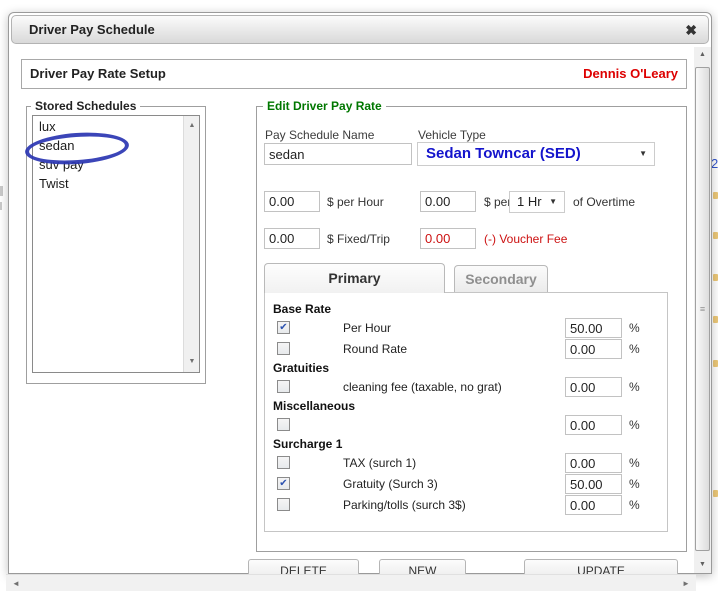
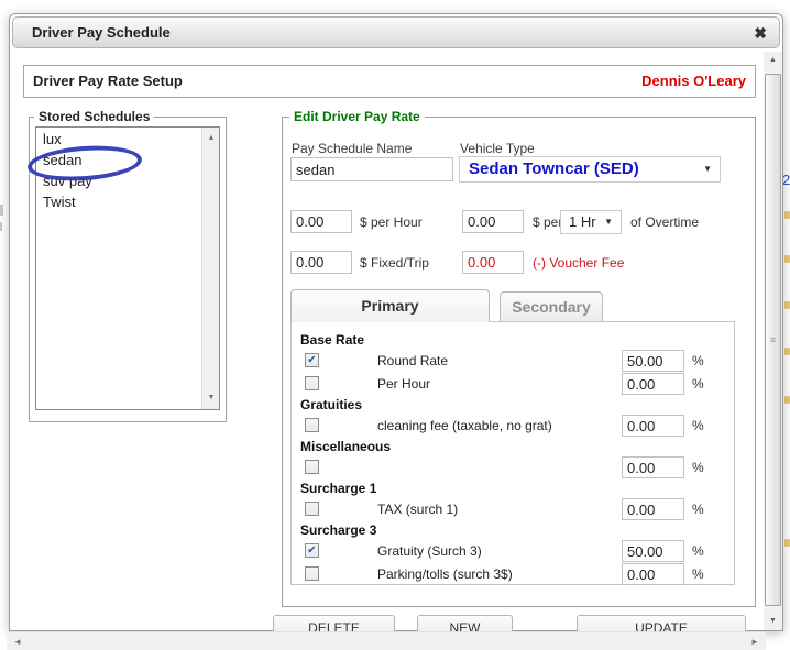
  2
  Driver Pay Schedule
  ✖
  ≡
  Driver Pay Rate Setup
  Dennis O'Leary
  Stored Schedules
  lux
  sedan
  suv pay
  Twist
  Edit Driver Pay Rate
  Pay Schedule Name
  sedan
  Vehicle Type
  Sedan Towncar (SED)
  ▼
  0.00
  $ per Hour
  0.00
  $ pe
  1 Hr
  ▼
  of Overtime
  0.00
  $ Fixed/Trip
  0.00
  (-) Voucher Fee
  Primary
  Secondary
  Base Rate
  ✔
- Per Hour
+ Round Rate
  50.00
  %
- Round Rate
+ Per Hour
  0.00
  %
  Gratuities
  cleaning fee (taxable, no grat)
  0.00
  %
  Miscellaneous
  0.00
  %
  Surcharge 1
  TAX (surch 1)
  0.00
  %
+ Surcharge 3
  ✔
  Gratuity (Surch 3)
  50.00
  %
  Parking/tolls (surch 3$)
  0.00
  %
  DELETE
  NEW
  UPDATE
  ◄
  ►
